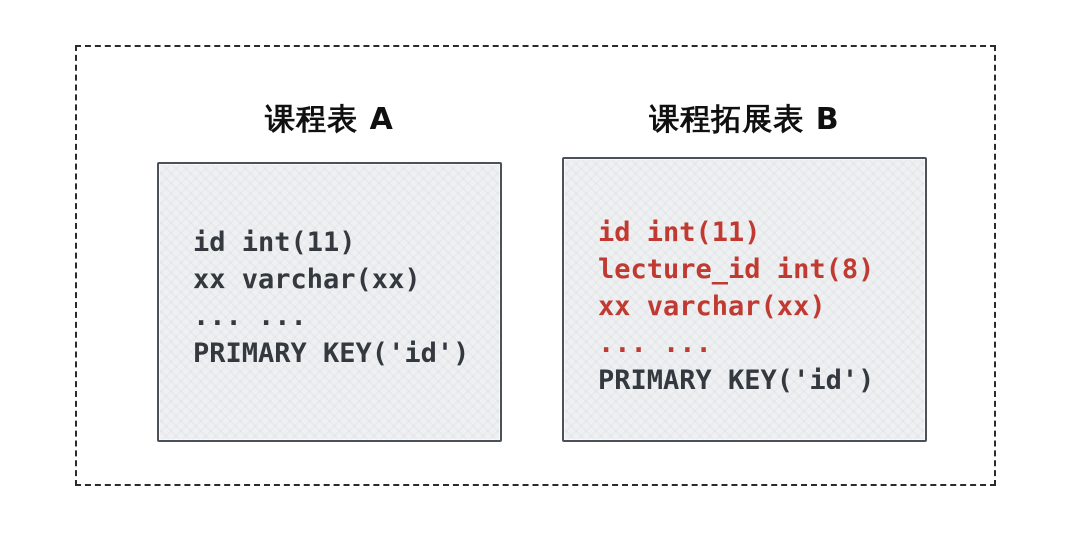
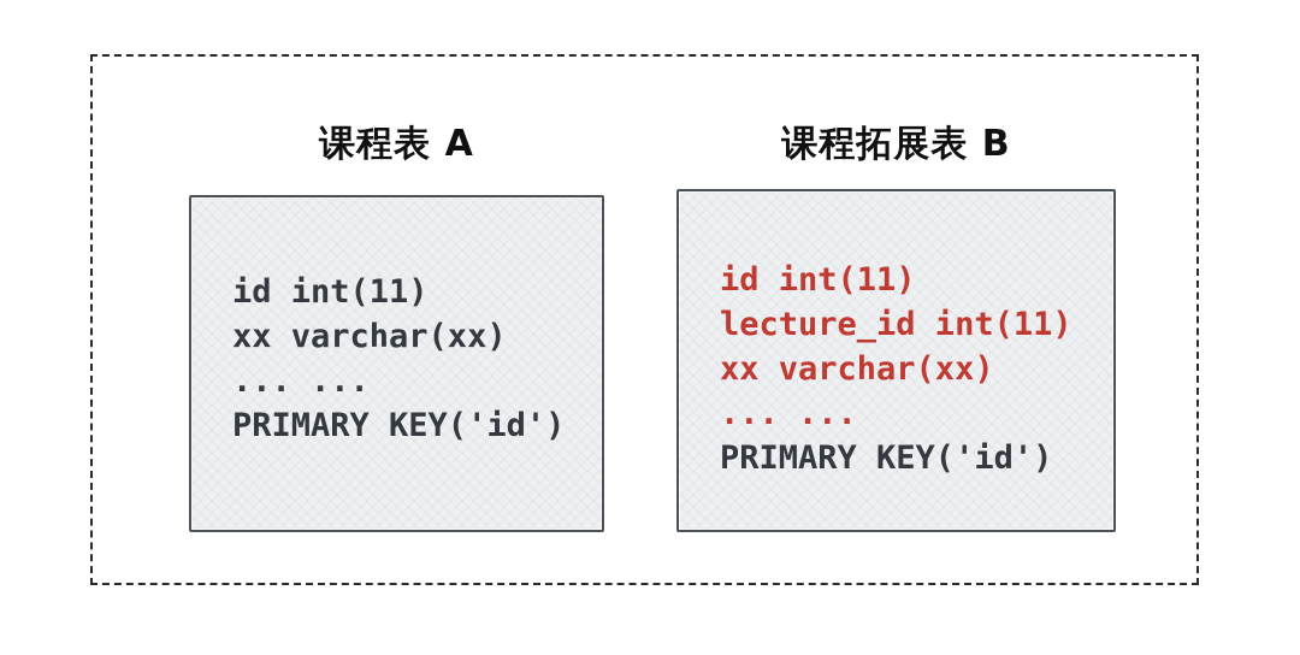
  课程表 A
  课程拓展表 B
  id int(11)
  xx varchar(xx)
  ... ...
  PRIMARY KEY('id')
  id int(11)
- lecture_id int(8)
+ lecture_id int(11)
  xx varchar(xx)
  ... ...
  PRIMARY KEY('id')
